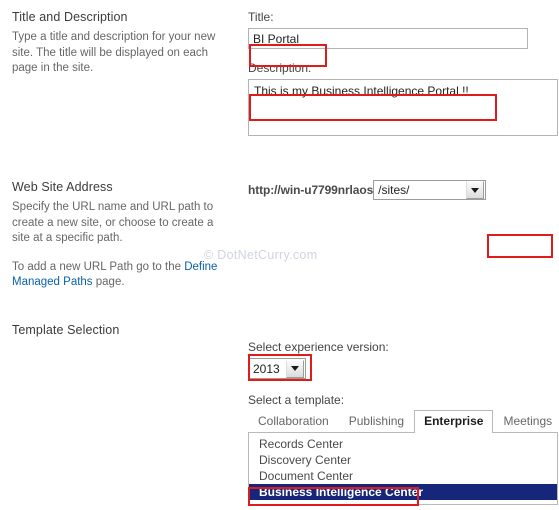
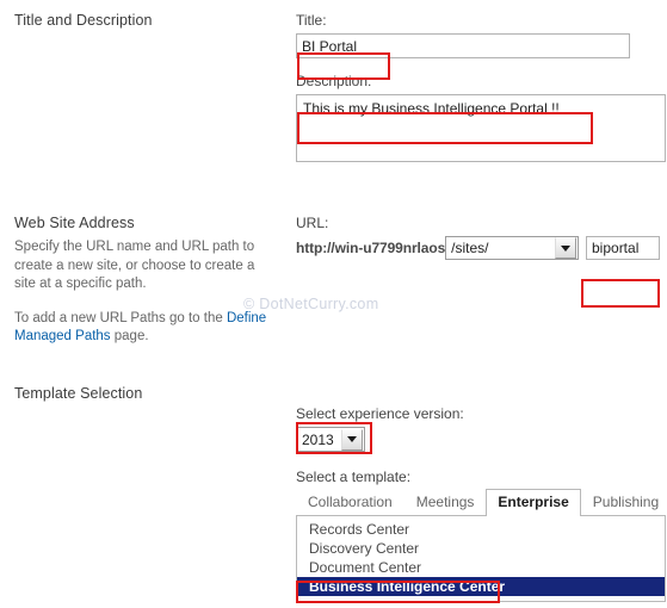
  Title and Description
- Type a title and description for your new site. The title will be displayed on each page in the site.
  Title:
  BI Portal
  Description:
  This is my Business Intelligence Portal !!
  Web Site Address
  Specify the URL name and URL path to create a new site, or choose to create a site at a specific path.
- To add a new URL Path go to the Define Managed Paths page.
+ To add a new URL Paths go to the Define Managed Paths page.
+ URL:
  http://win-u7799nrlaos
  /sites/
+ biportal
  © DotNetCurry.com
  Template Selection
  Select experience version:
  2013
  Select a template:
  Collaboration
- Publishing
+ Meetings
  Enterprise
- Meetings
+ Publishing
  Records Center
  Discovery Center
  Document Center
  Business Intelligence Center
